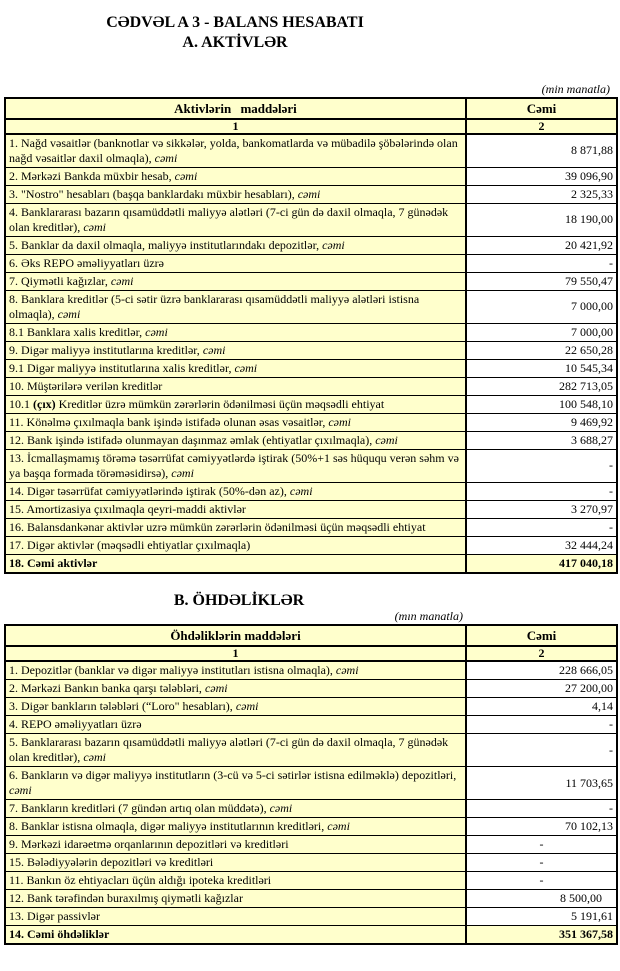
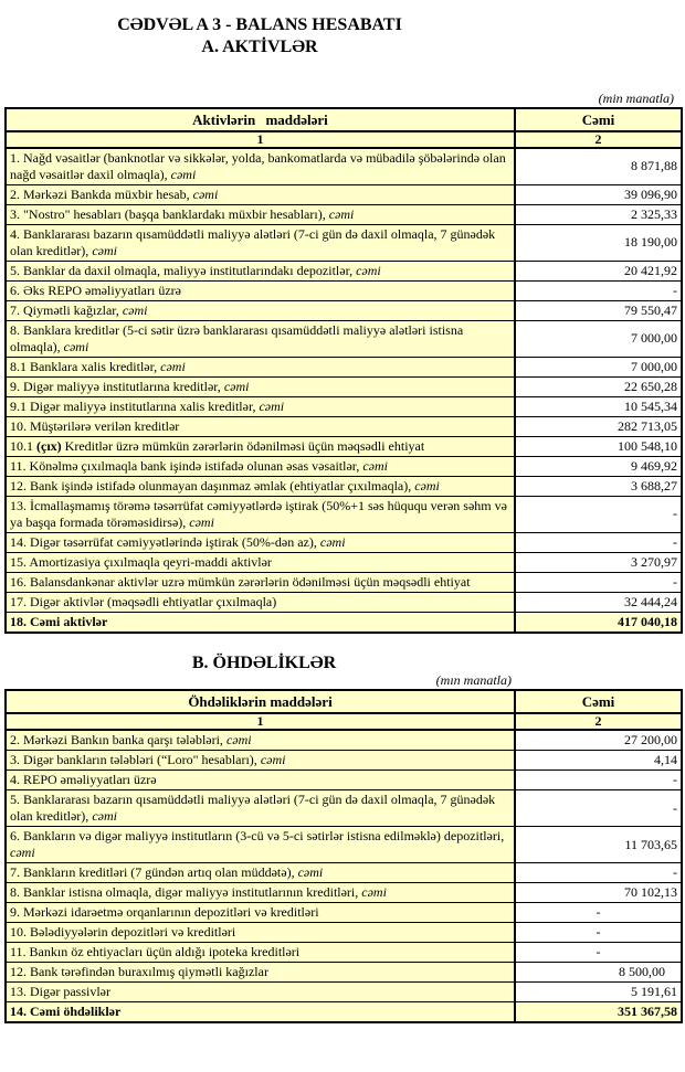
  CƏDVƏL A 3 - BALANS HESABATI
  A. AKTİVLƏR
  (min manatla)
  Aktivlərin maddələri	Cəmi
  1	2
  1. Nağd vəsaitlər (banknotlar və sikkələr, yolda, bankomatlarda və mübadilə şöbələrində olan nağd vəsaitlər daxil olmaqla), cəmi	8 871,88
  2. Mərkəzi Bankda müxbir hesab, cəmi	39 096,90
  3. "Nostro" hesabları (başqa banklardakı müxbir hesabları), cəmi	2 325,33
  4. Banklararası bazarın qısamüddətli maliyyə alətləri (7-ci gün də daxil olmaqla, 7 günədək olan kreditlər), cəmi	18 190,00
  5. Banklar da daxil olmaqla, maliyyə institutlarındakı depozitlər, cəmi	20 421,92
  6. Əks REPO əməliyyatları üzrə	-
  7. Qiymətli kağızlar, cəmi	79 550,47
  8. Banklara kreditlər (5-ci sətir üzrə banklararası qısamüddətli maliyyə alətləri istisna olmaqla), cəmi	7 000,00
  8.1 Banklara xalis kreditlər, cəmi	7 000,00
  9. Digər maliyyə institutlarına kreditlər, cəmi	22 650,28
  9.1 Digər maliyyə institutlarına xalis kreditlər, cəmi	10 545,34
  10. Müştərilərə verilən kreditlər	282 713,05
  10.1 (çıx) Kreditlər üzrə mümkün zərərlərin ödənilməsi üçün məqsədli ehtiyat	100 548,10
  11. Könəlmə çıxılmaqla bank işində istifadə olunan əsas vəsaitlər, cəmi	9 469,92
  12. Bank işində istifadə olunmayan daşınmaz əmlak (ehtiyatlar çıxılmaqla), cəmi	3 688,27
  13. İcmallaşmamış törəmə təsərrüfat cəmiyyətlərdə iştirak (50%+1 səs hüququ verən səhm və ya başqa formada törəməsidirsə), cəmi	-
  14. Digər təsərrüfat cəmiyyətlərində iştirak (50%-dən az), cəmi	-
  15. Amortizasiya çıxılmaqla qeyri-maddi aktivlər	3 270,97
  16. Balansdankənar aktivlər uzrə mümkün zərərlərin ödənilməsi üçün məqsədli ehtiyat	-
  17. Digər aktivlər (məqsədli ehtiyatlar çıxılmaqla)	32 444,24
  18. Cəmi aktivlər	417 040,18
  B. ÖHDƏLİKLƏR
  (mın manatla)
  Öhdəliklərin maddələri	Cəmi
  1	2
- 1. Depozitlər (banklar və digər maliyyə institutları istisna olmaqla), cəmi	228 666,05
  2. Mərkəzi Bankın banka qarşı tələbləri, cəmi	27 200,00
  3. Digər bankların tələbləri (“Loro" hesabları), cəmi	4,14
  4. REPO əməliyyatları üzrə	-
  5. Banklararası bazarın qısamüddətli maliyyə alətləri (7-ci gün də daxil olmaqla, 7 günədək olan kreditlər), cəmi	-
  6. Bankların və digər maliyyə institutların (3-cü və 5-ci sətirlər istisna edilməklə) depozitləri, cəmi	11 703,65
  7. Bankların kreditləri (7 gündən artıq olan müddətə), cəmi	-
  8. Banklar istisna olmaqla, digər maliyyə institutlarının kreditləri, cəmi	70 102,13
  9. Mərkəzi idarəetmə orqanlarının depozitləri və kreditləri	-
- 15. Bələdiyyələrin depozitləri və kreditləri	-
+ 10. Bələdiyyələrin depozitləri və kreditləri	-
  11. Bankın öz ehtiyacları üçün aldığı ipoteka kreditləri	-
  12. Bank tərəfindən buraxılmış qiymətli kağızlar	8 500,00
  13. Digər passivlər	5 191,61
  14. Cəmi öhdəliklər	351 367,58
